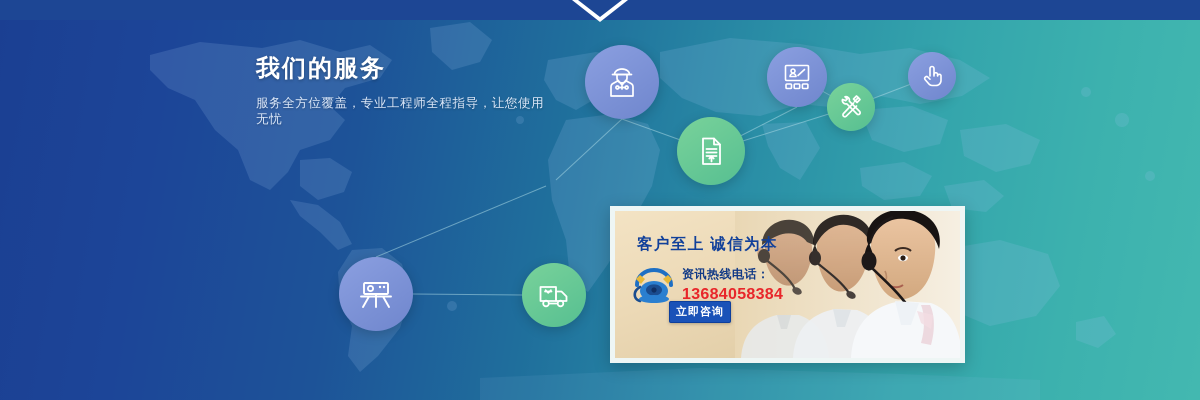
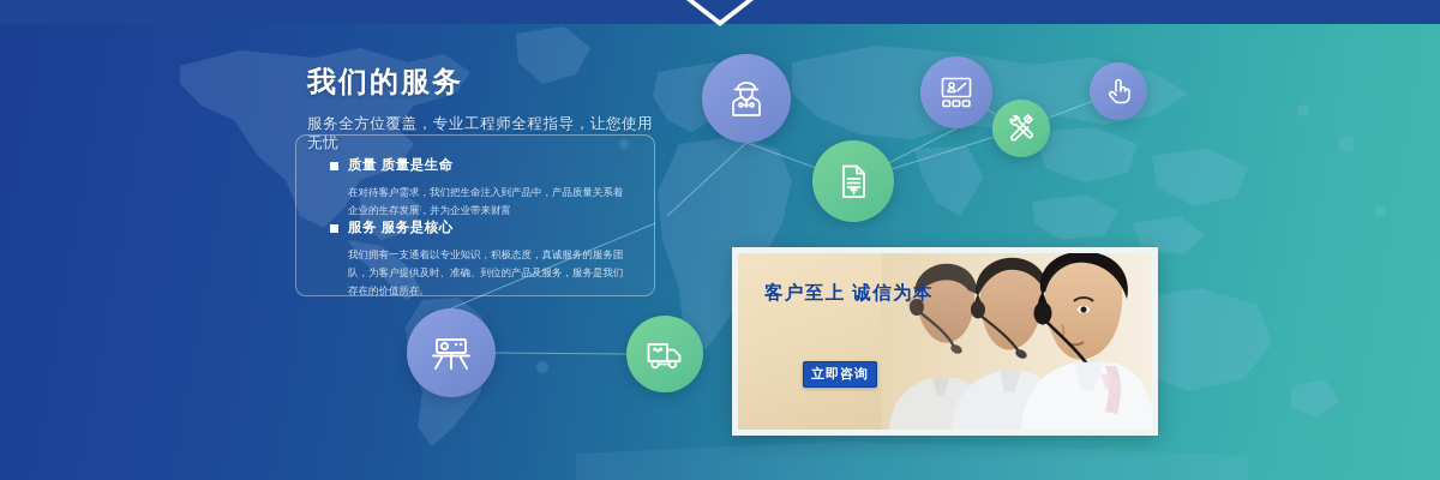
  我们的服务
  服务全方位覆盖，专业工程师全程指导，让您使用无忧
+ 质量 质量是生命
+ 在对待客户需求，我们把生命注入到产品中，产品质量关系着企业的生存发展，并为企业带来财富
+ 服务 服务是核心
+ 我们拥有一支通着以专业知识，积极态度，真诚服务的服务团队，为客户提供及时、准确、到位的产品及服务，服务是我们存在的价值所在。
  客户至上 诚信为本
- 资讯热线电话：
- 13684058384
  立即咨询
